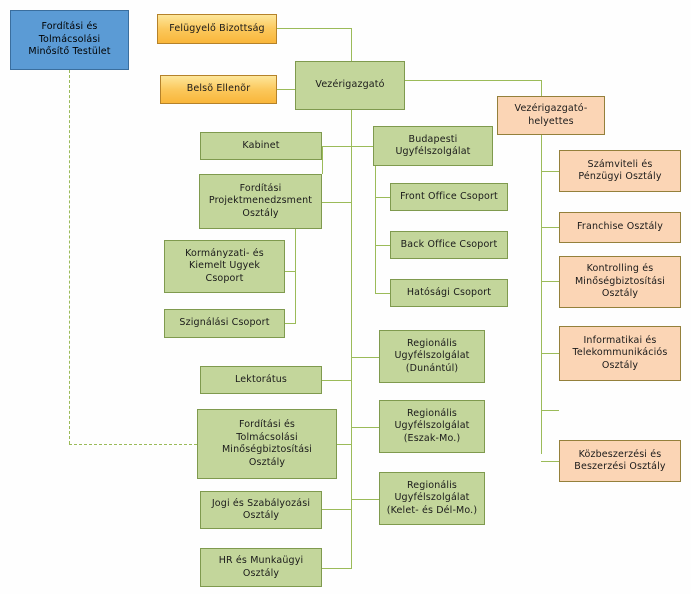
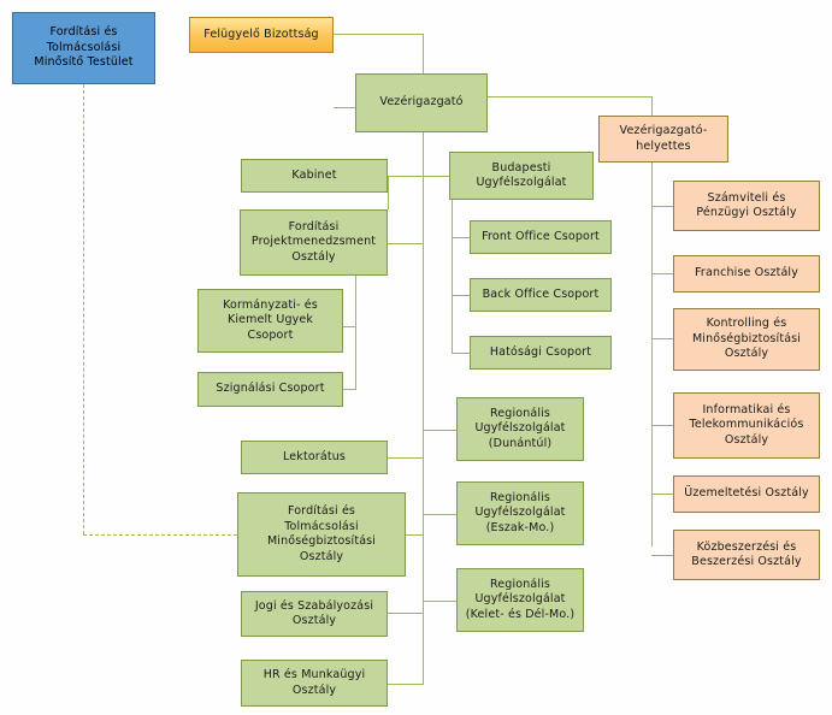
  Fordítási és
  Tolmácsolási
  Minősítő Testület
  Felügyelő Bizottság
- Belsõ Ellenõr
  Vezérigazgató
  Vezérigazgató-
  helyettes
  Kabinet
  Fordítási
  Projektmenedzsment
  Osztály
  Kormányzati- és
  Kiemelt Ugyek
  Csoport
  Szignálási Csoport
  Lektorátus
  Fordítási és
  Tolmácsolási
  Minőségbiztosítási
  Osztály
  Jogi és Szabályozási
  Osztály
  HR és Munkaügyi
  Osztály
  Budapesti
  Ugyfélszolgálat
  Front Office Csoport
  Back Office Csoport
  Hatósági Csoport
  Regionális
  Ugyfélszolgálat
  (Dunántúl)
  Regionális
  Ugyfélszolgálat
  (Eszak-Mo.)
  Regionális
  Ugyfélszolgálat
  (Kelet- és Dél-Mo.)
  Számviteli és
  Pénzügyi Osztály
  Franchise Osztály
  Kontrolling és
  Minőségbiztosítási
  Osztály
  Informatikai és
  Telekommunikációs
  Osztály
+ Üzemeltetési Osztály
  Közbeszerzési és
  Beszerzési Osztály
